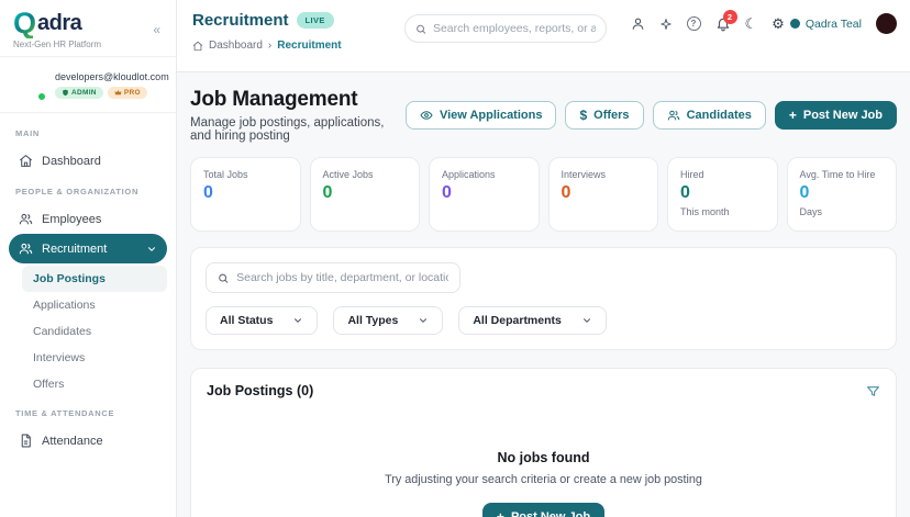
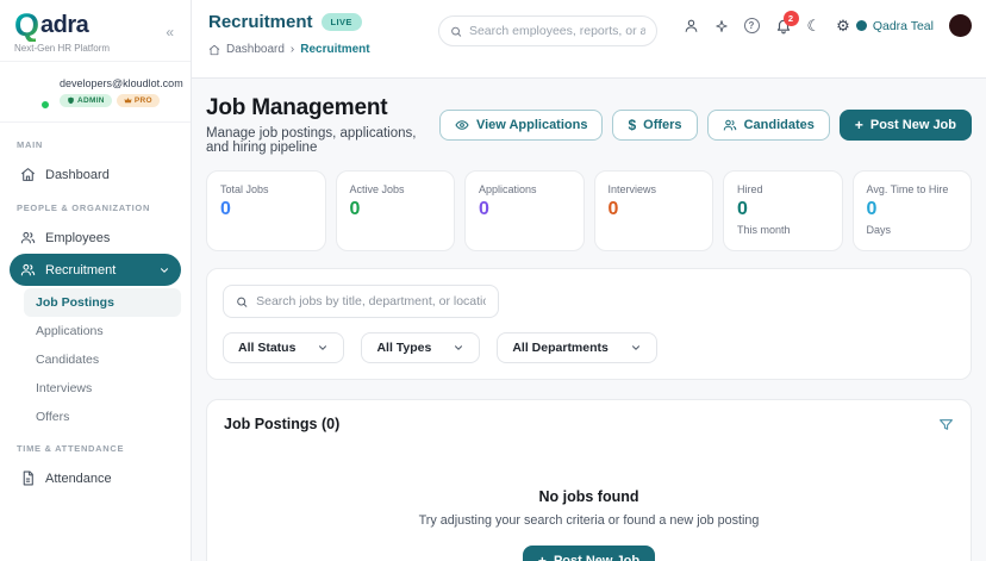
  Q
  adra
  Next-Gen HR Platform
  «
  developers@kloudlot.com
  MAIN
  Dashboard
  PEOPLE & ORGANIZATION
  Employees
  Recruitment
  Job Postings
  Applications
  Candidates
  Interviews
  Offers
  TIME & ATTENDANCE
  Attendance
  Recruitment
  LIVE
  Dashboard
  ›
  Recruitment
  Search employees, reports, or a
  ?
  2
  ☾
  ⚙
  Qadra Teal
  Job Management
- Manage job postings, applications, and hiring posting
+ Manage job postings, applications, and hiring pipeline
  View Applications
  $
  Offers
  Candidates
  +
  Post New Job
  Total Jobs
  0
  Active Jobs
  0
  Applications
  0
  Interviews
  0
  Hired
  0
  This month
  Avg. Time to Hire
  0
  Days
  Search jobs by title, department, or locati
  All Status
  All Types
  All Departments
  Job Postings (0)
  No jobs found
- Try adjusting your search criteria or create a new job posting
+ Try adjusting your search criteria or found a new job posting
